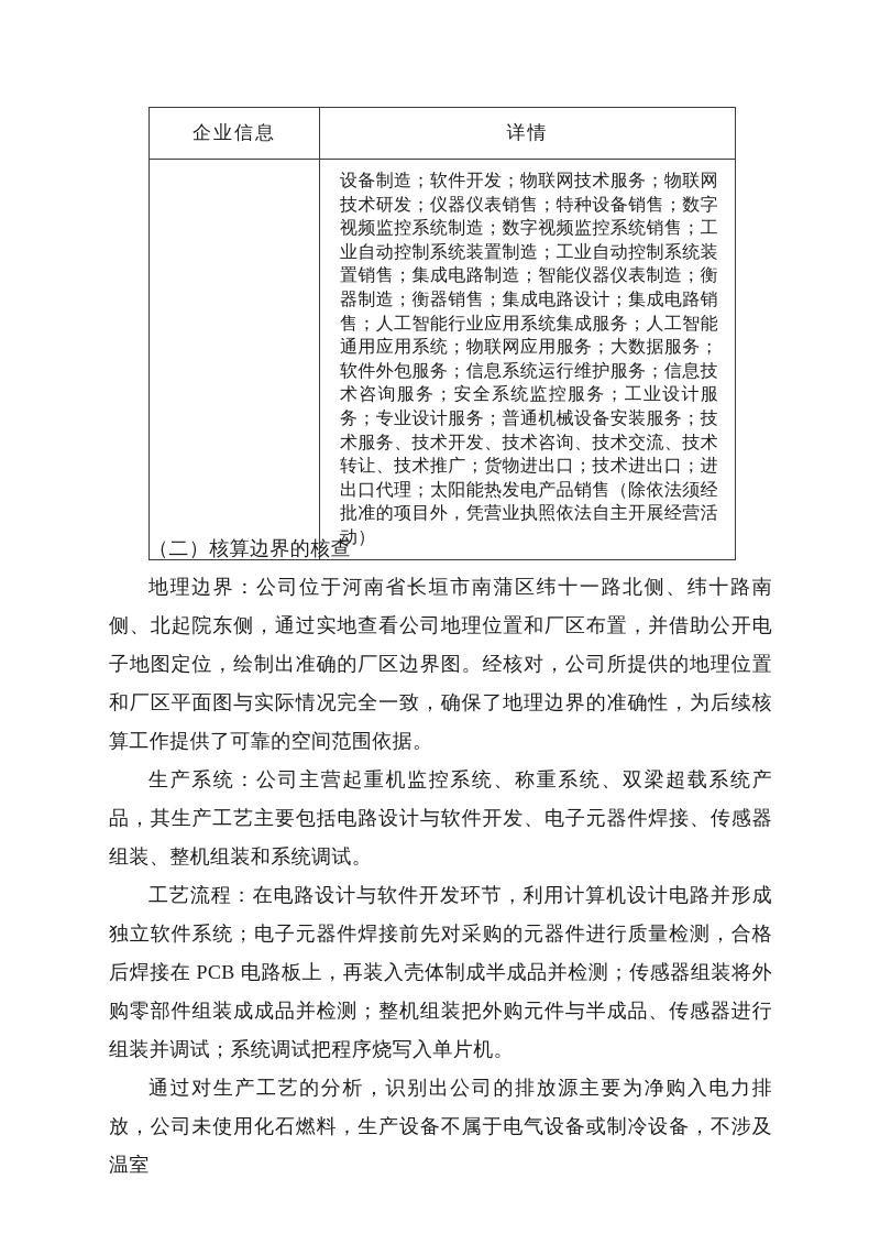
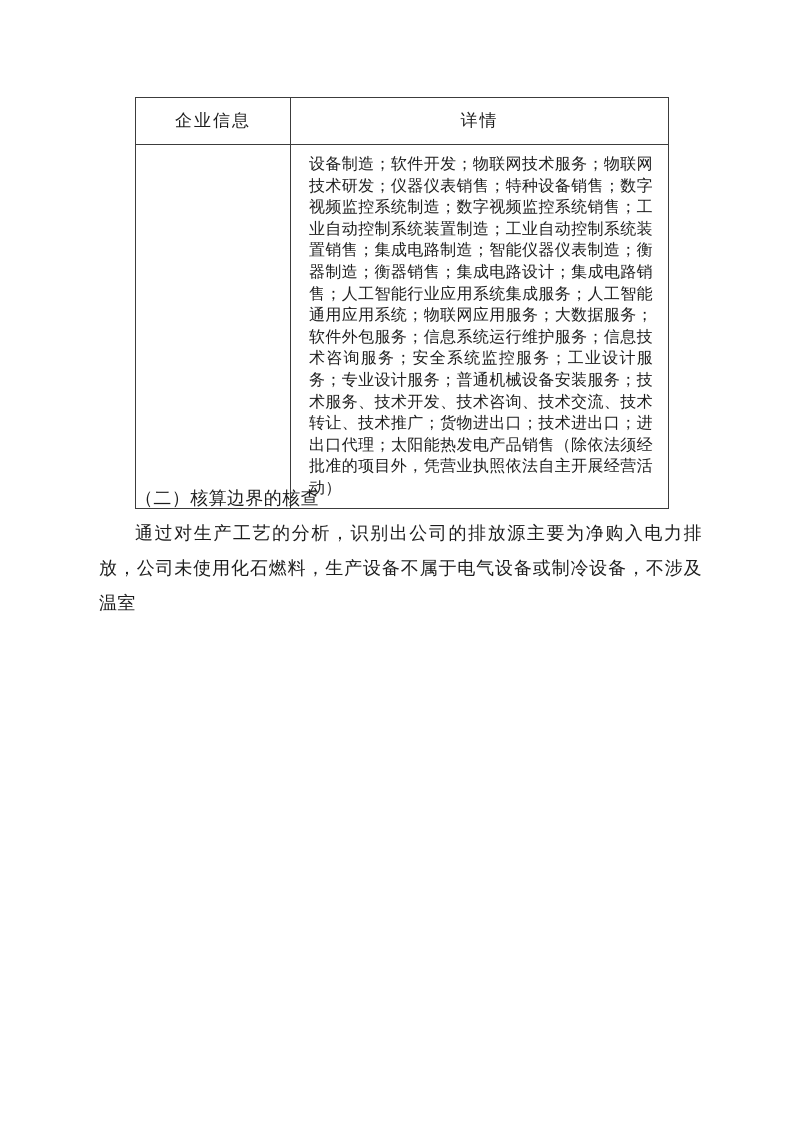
  企业信息	详情
  	设备制造；软件开发；物联网技术服务；物联网技术研发；仪器仪表销售；特种设备销售；数字视频监控系统制造；数字视频监控系统销售；工业自动控制系统装置制造；工业自动控制系统装置销售；集成电路制造；智能仪器仪表制造；衡器制造；衡器销售；集成电路设计；集成电路销售；人工智能行业应用系统集成服务；人工智能通用应用系统；物联网应用服务；大数据服务；软件外包服务；信息系统运行维护服务；信息技术咨询服务；安全系统监控服务；工业设计服务；专业设计服务；普通机械设备安装服务；技术服务、技术开发、技术咨询、技术交流、技术转让、技术推广；货物进出口；技术进出口；进出口代理；太阳能热发电产品销售（除依法须经批准的项目外，凭营业执照依法自主开展经营活动）
  （二）核算边界的核查
- 地理边界：公司位于河南省长垣市南蒲区纬十一路北侧、纬十路南侧、北起院东侧，通过实地查看公司地理位置和厂区布置，并借助公开电子地图定位，绘制出准确的厂区边界图。经核对，公司所提供的地理位置和厂区平面图与实际情况完全一致，确保了地理边界的准确性，为后续核算工作提供了可靠的空间范围依据。
- 生产系统：公司主营起重机监控系统、称重系统、双梁超载系统产品，其生产工艺主要包括电路设计与软件开发、电子元器件焊接、传感器组装、整机组装和系统调试。
- 工艺流程：在电路设计与软件开发环节，利用计算机设计电路并形成独立软件系统；电子元器件焊接前先对采购的元器件进行质量检测，合格后焊接在 PCB 电路板上，再装入壳体制成半成品并检测；传感器组装将外购零部件组装成成品并检测；整机组装把外购元件与半成品、传感器进行组装并调试；系统调试把程序烧写入单片机。
  通过对生产工艺的分析，识别出公司的排放源主要为净购入电力排放，公司未使用化石燃料，生产设备不属于电气设备或制冷设备，不涉及温室
